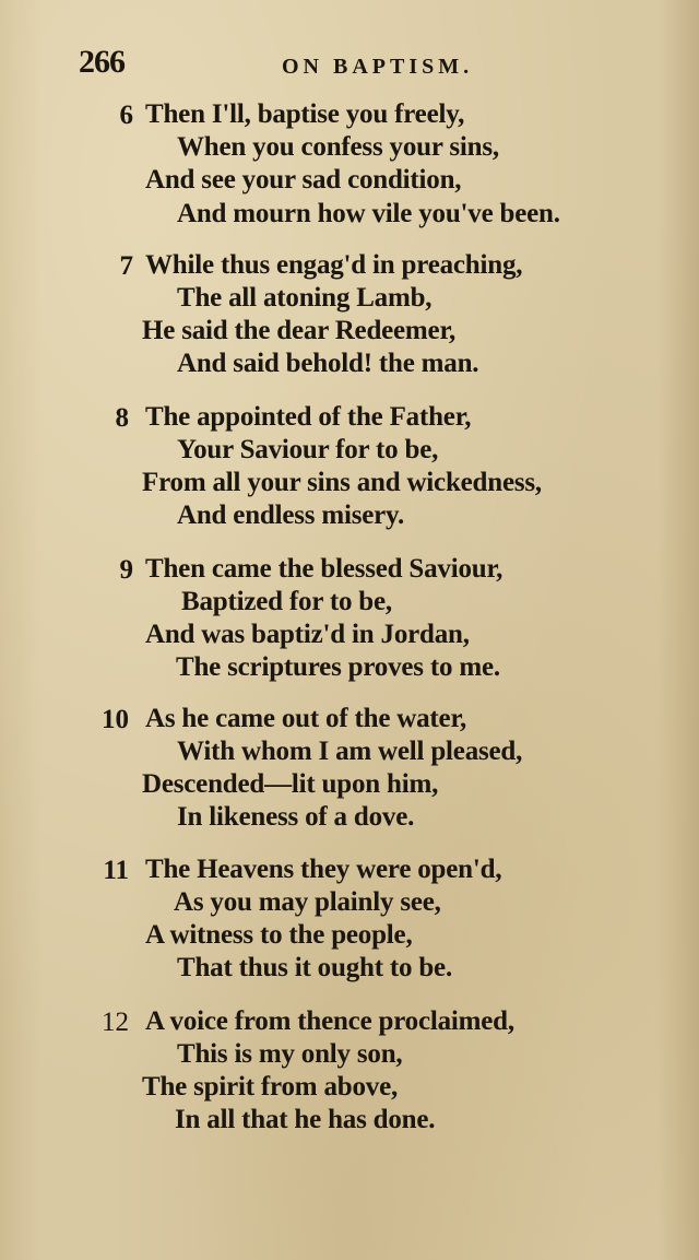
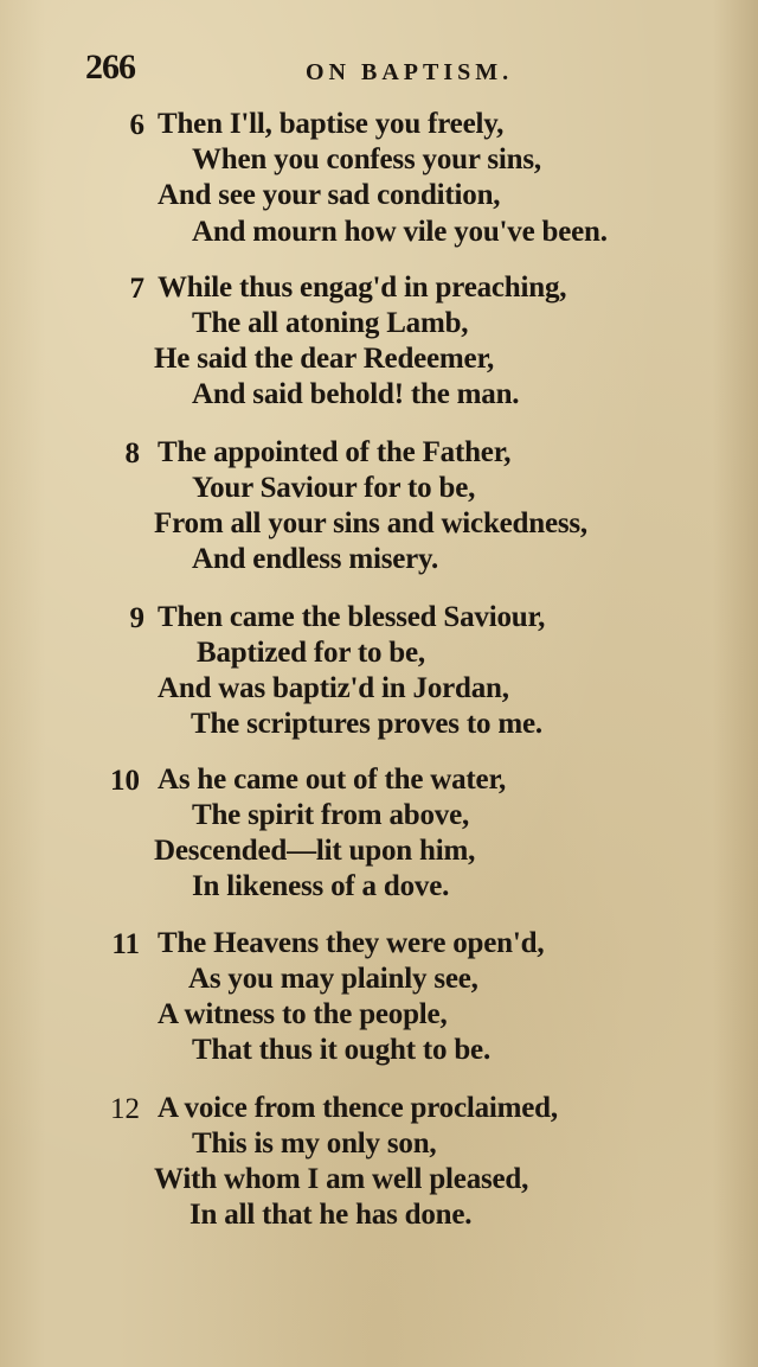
  266
  ON BAPTISM.
  6
  Then I'll, baptise you freely,
  When you confess your sins,
  And see your sad condition,
  And mourn how vile you've been.
  7
  While thus engag'd in preaching,
  The all atoning Lamb,
  He said the dear Redeemer,
  And said behold! the man.
  8
  The appointed of the Father,
  Your Saviour for to be,
  From all your sins and wickedness,
  And endless misery.
  9
  Then came the blessed Saviour,
  Baptized for to be,
  And was baptiz'd in Jordan,
  The scriptures proves to me.
  10
  As he came out of the water,
- With whom I am well pleased,
+ The spirit from above,
  Descended—lit upon him,
  In likeness of a dove.
  11
  The Heavens they were open'd,
  As you may plainly see,
  A witness to the people,
  That thus it ought to be.
  12
  A voice from thence proclaimed,
  This is my only son,
- The spirit from above,
+ With whom I am well pleased,
  In all that he has done.
